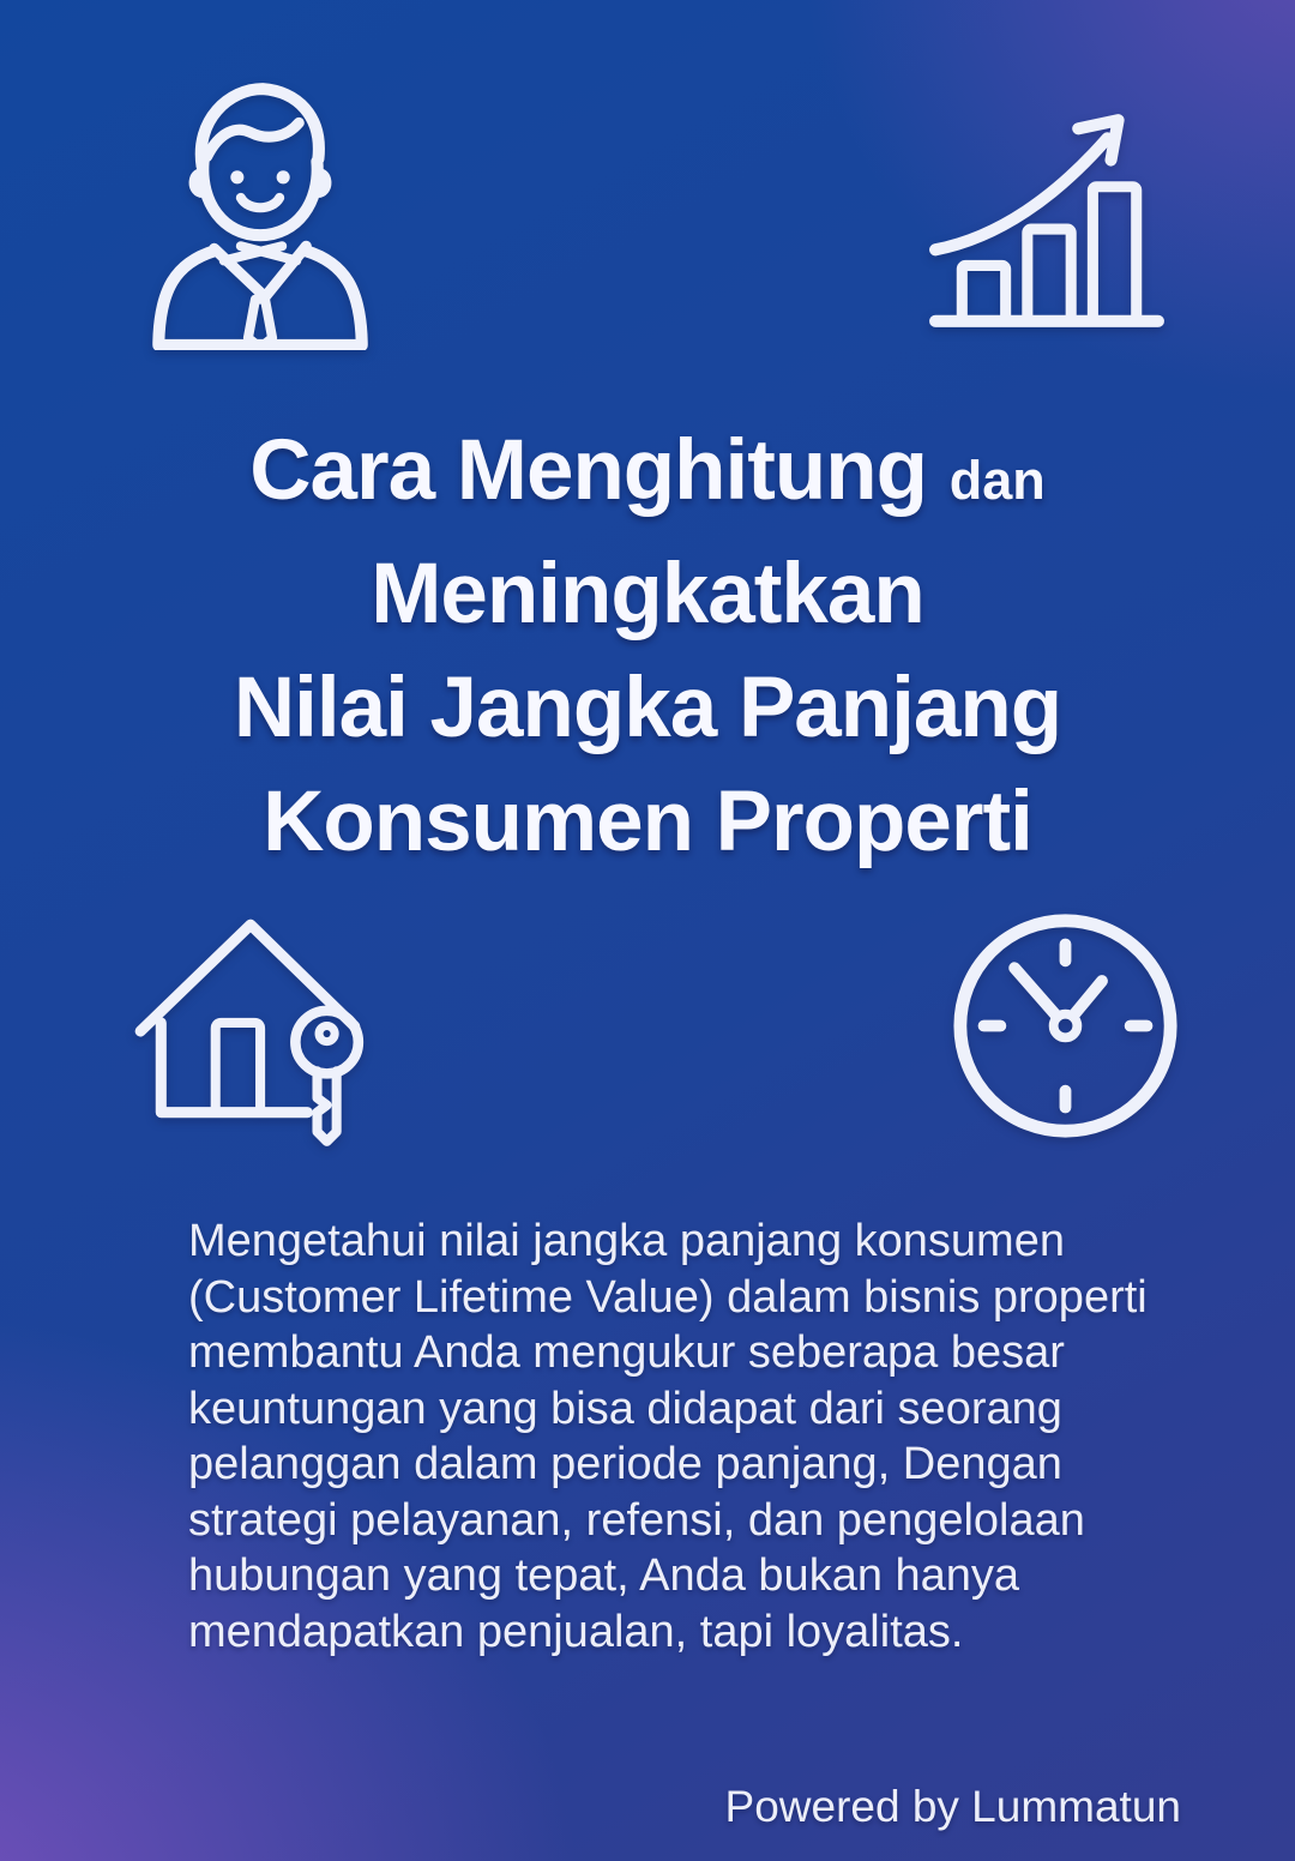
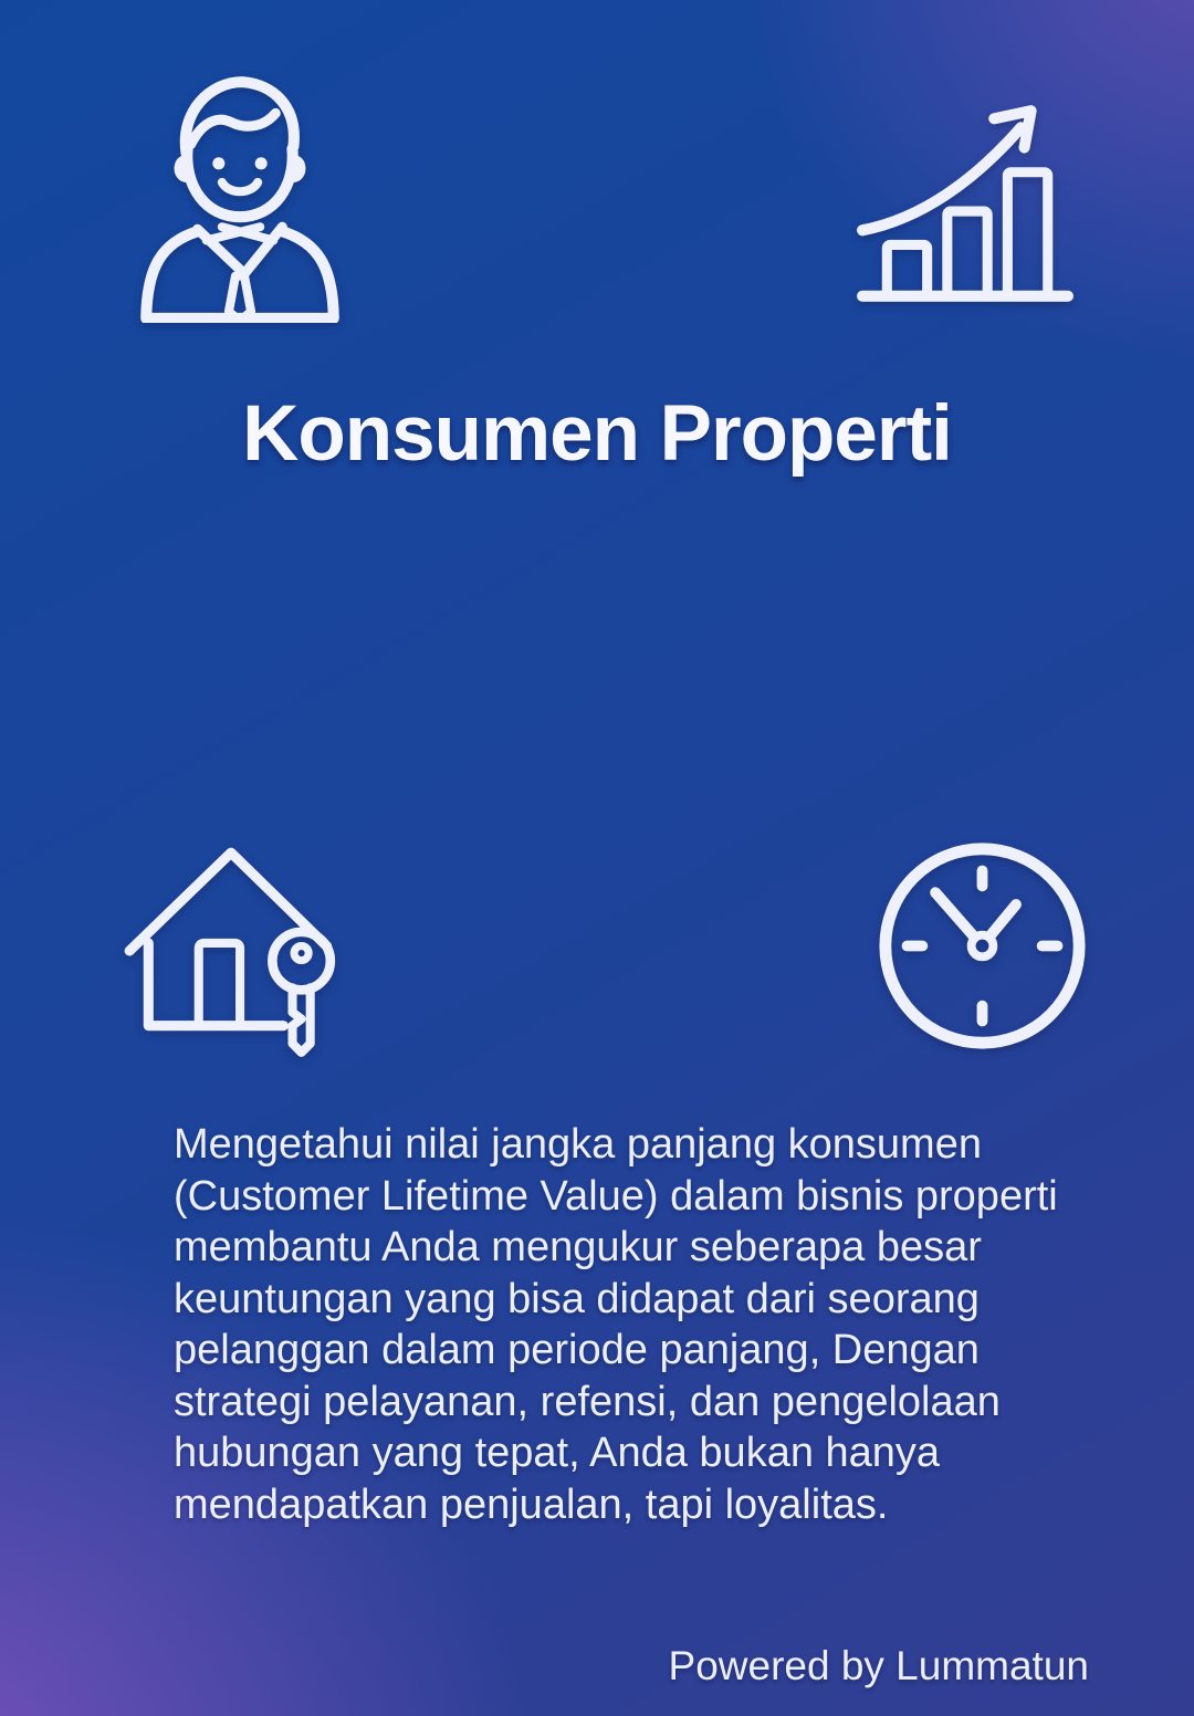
- Cara Menghitung dan
- Meningkatkan
- Nilai Jangka Panjang
  Konsumen Properti
  Mengetahui nilai jangka panjang konsumen
  (Customer Lifetime Value) dalam bisnis properti
  membantu Anda mengukur seberapa besar
  keuntungan yang bisa didapat dari seorang
  pelanggan dalam periode panjang, Dengan
  strategi pelayanan, refensi, dan pengelolaan
  hubungan yang tepat, Anda bukan hanya
  mendapatkan penjualan, tapi loyalitas.
  Powered by Lummatun
